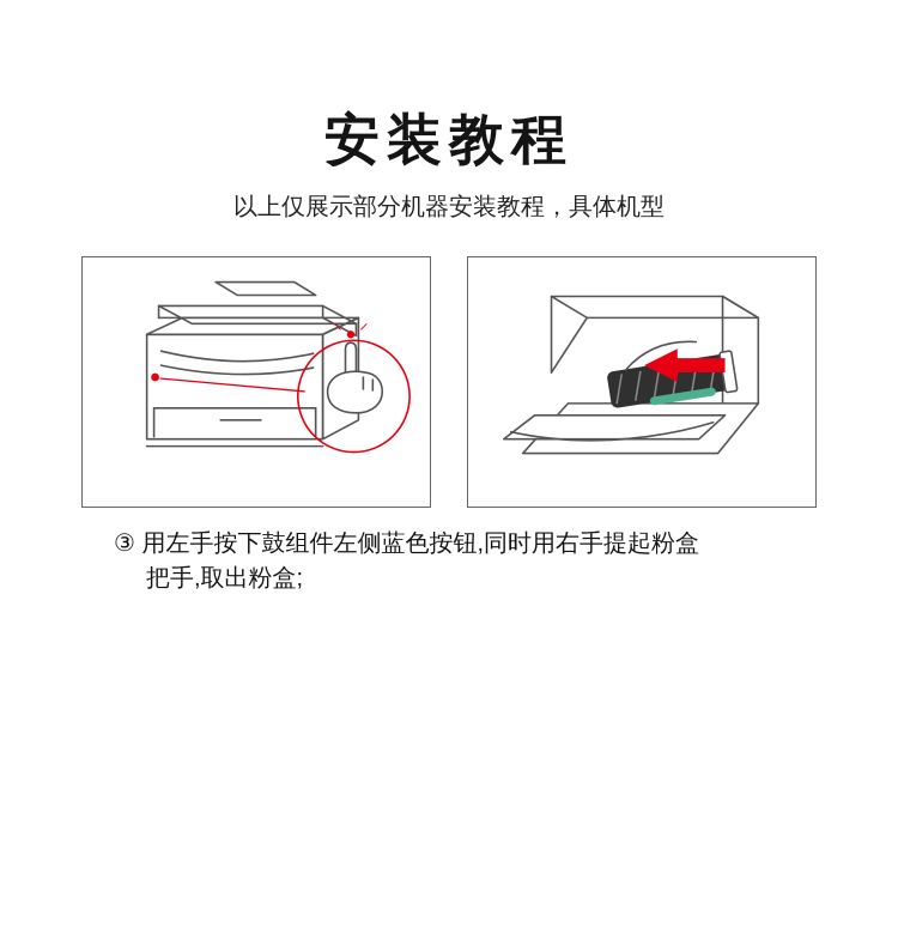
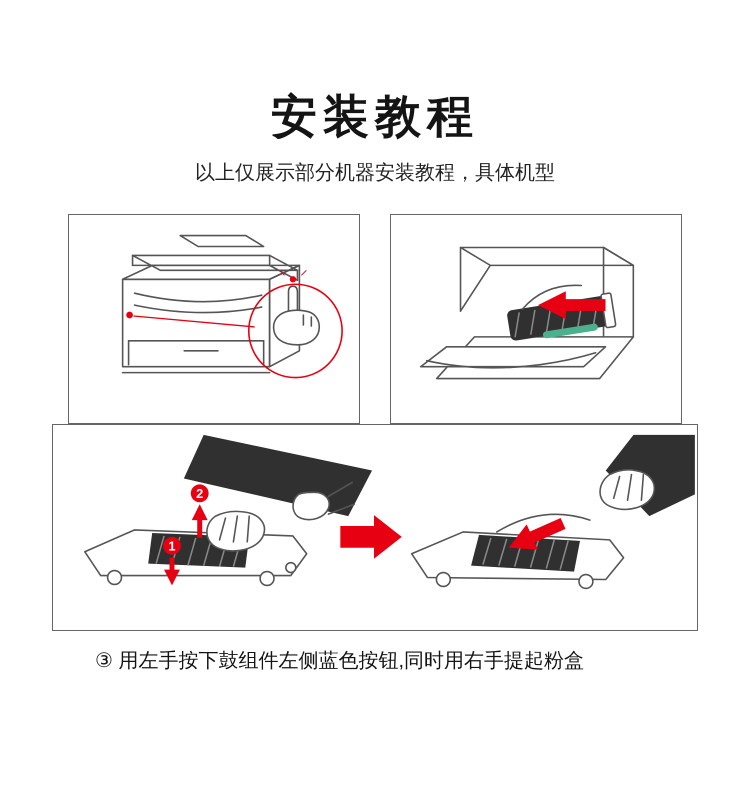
  安装教程
  以上仅展示部分机器安装教程，具体机型
+ 2
+ 1
  ③ 用左手按下鼓组件左侧蓝色按钮,同时用右手提起粉盒
- 把手,取出粉盒;
